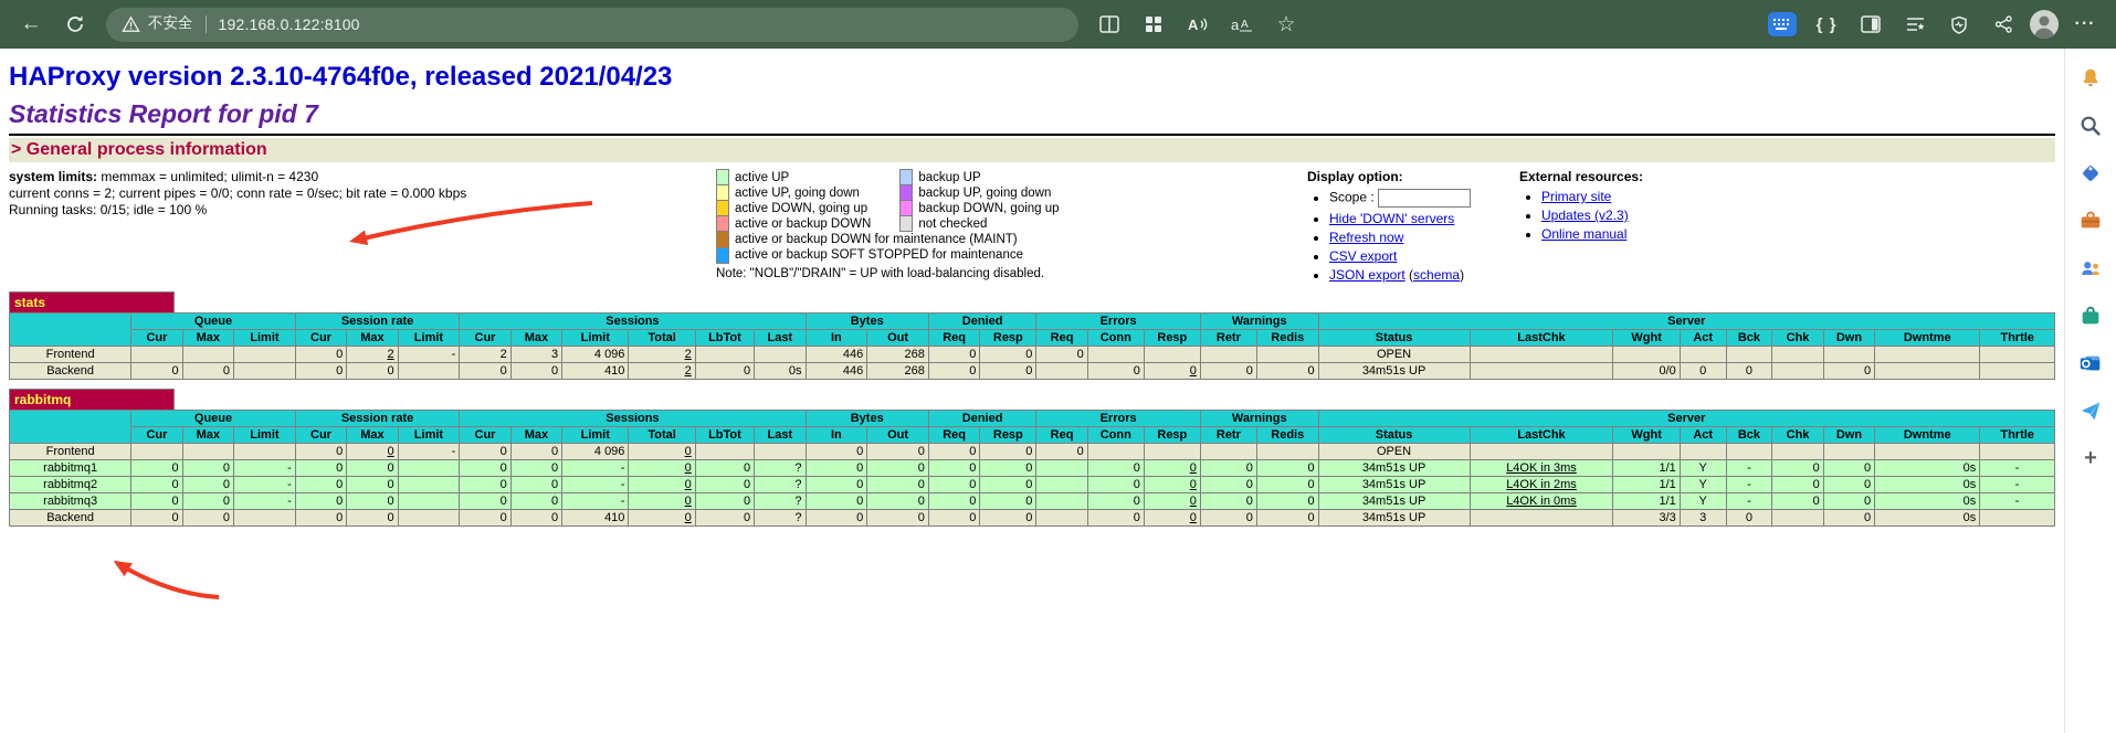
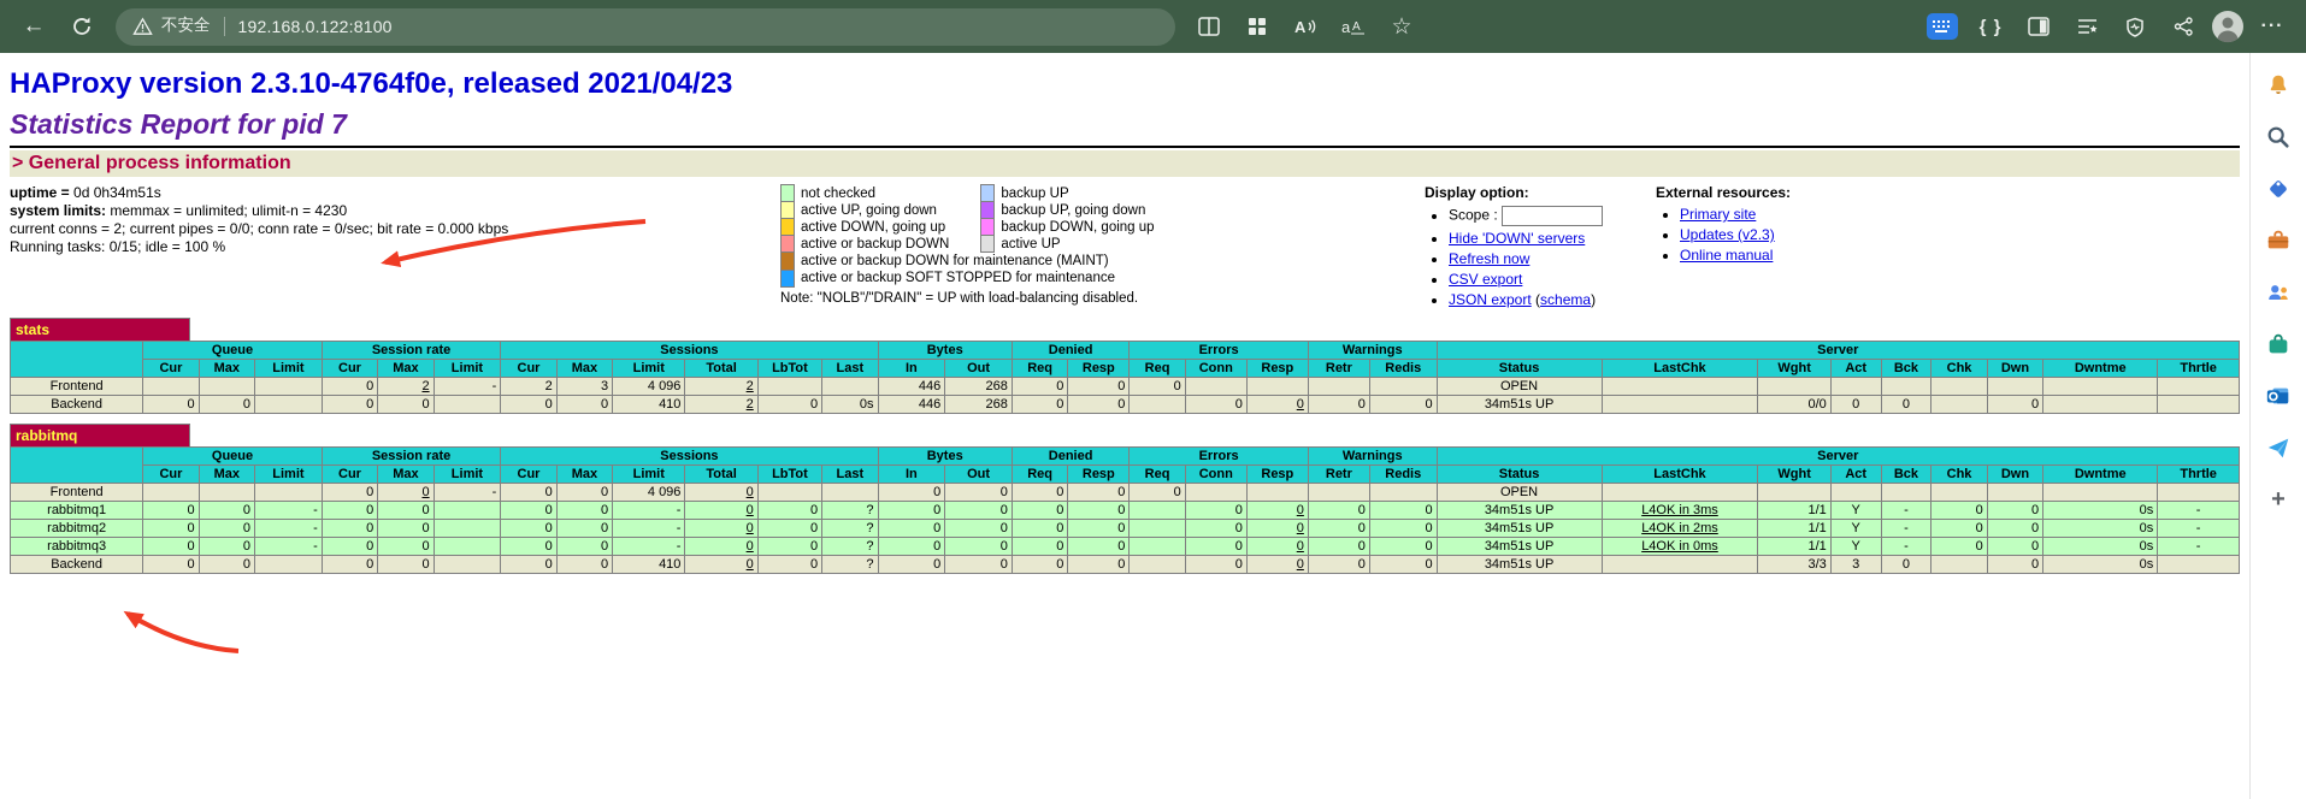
  ←
  不安全
  192.168.0.122:8100
  A
  a
  A
  ☆
  { }
  ···
  HAProxy version 2.3.10-4764f0e, released 2021/04/23
  Statistics Report for pid 7
  > General process information
+ uptime = 0d 0h34m51s
  system limits: memmax = unlimited; ulimit-n = 4230
  current conns = 2; current pipes = 0/0; conn rate = 0/sec; bit rate = 0.000 kbps
  Running tasks: 0/15; idle = 100 %
- 	active UP		backup UP
+ 	not checked		backup UP
  	active UP, going down		backup UP, going down
  	active DOWN, going up		backup DOWN, going up
- 	active or backup DOWN		not checked
+ 	active or backup DOWN		active UP
  	active or backup DOWN for maintenance (MAINT)
  	active or backup SOFT STOPPED for maintenance
  Note: "NOLB"/"DRAIN" = UP with load-balancing disabled.
  Display option:
  Scope :
  Hide 'DOWN' servers
  Refresh now
  CSV export
  JSON export (schema)
  External resources:
  Primary site
  Updates (v2.3)
  Online manual
  stats
  	Queue	Session rate	Sessions	Bytes	Denied	Errors	Warnings	Server
  Cur	Max	Limit	Cur	Max	Limit	Cur	Max	Limit	Total	LbTot	Last	In	Out	Req	Resp	Req	Conn	Resp	Retr	Redis	Status	LastChk	Wght	Act	Bck	Chk	Dwn	Dwntme	Thrtle
  Frontend				0	2	-	2	3	4 096	2			446	268	0	0	0					OPEN
  Backend	0	0		0	0		0	0	410	2	0	0s	446	268	0	0		0	0	0	0	34m51s UP		0/0	0	0		0
  rabbitmq
  	Queue	Session rate	Sessions	Bytes	Denied	Errors	Warnings	Server
  Cur	Max	Limit	Cur	Max	Limit	Cur	Max	Limit	Total	LbTot	Last	In	Out	Req	Resp	Req	Conn	Resp	Retr	Redis	Status	LastChk	Wght	Act	Bck	Chk	Dwn	Dwntme	Thrtle
  Frontend				0	0	-	0	0	4 096	0			0	0	0	0	0					OPEN
  rabbitmq1	0	0	-	0	0		0	0	-	0	0	?	0	0	0	0		0	0	0	0	34m51s UP	L4OK in 3ms	1/1	Y	-	0	0	0s	-
  rabbitmq2	0	0	-	0	0		0	0	-	0	0	?	0	0	0	0		0	0	0	0	34m51s UP	L4OK in 2ms	1/1	Y	-	0	0	0s	-
  rabbitmq3	0	0	-	0	0		0	0	-	0	0	?	0	0	0	0		0	0	0	0	34m51s UP	L4OK in 0ms	1/1	Y	-	0	0	0s	-
  Backend	0	0		0	0		0	0	410	0	0	?	0	0	0	0		0	0	0	0	34m51s UP		3/3	3	0		0	0s
  +
